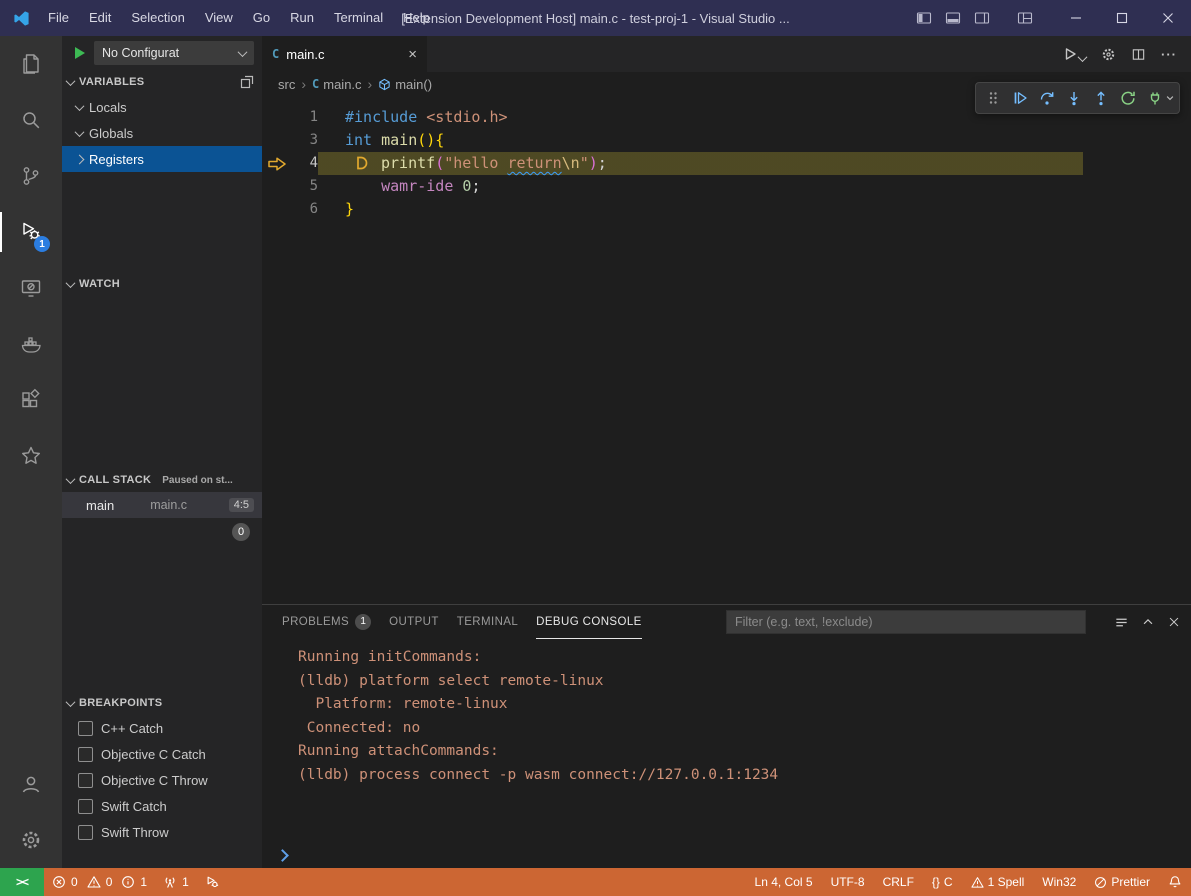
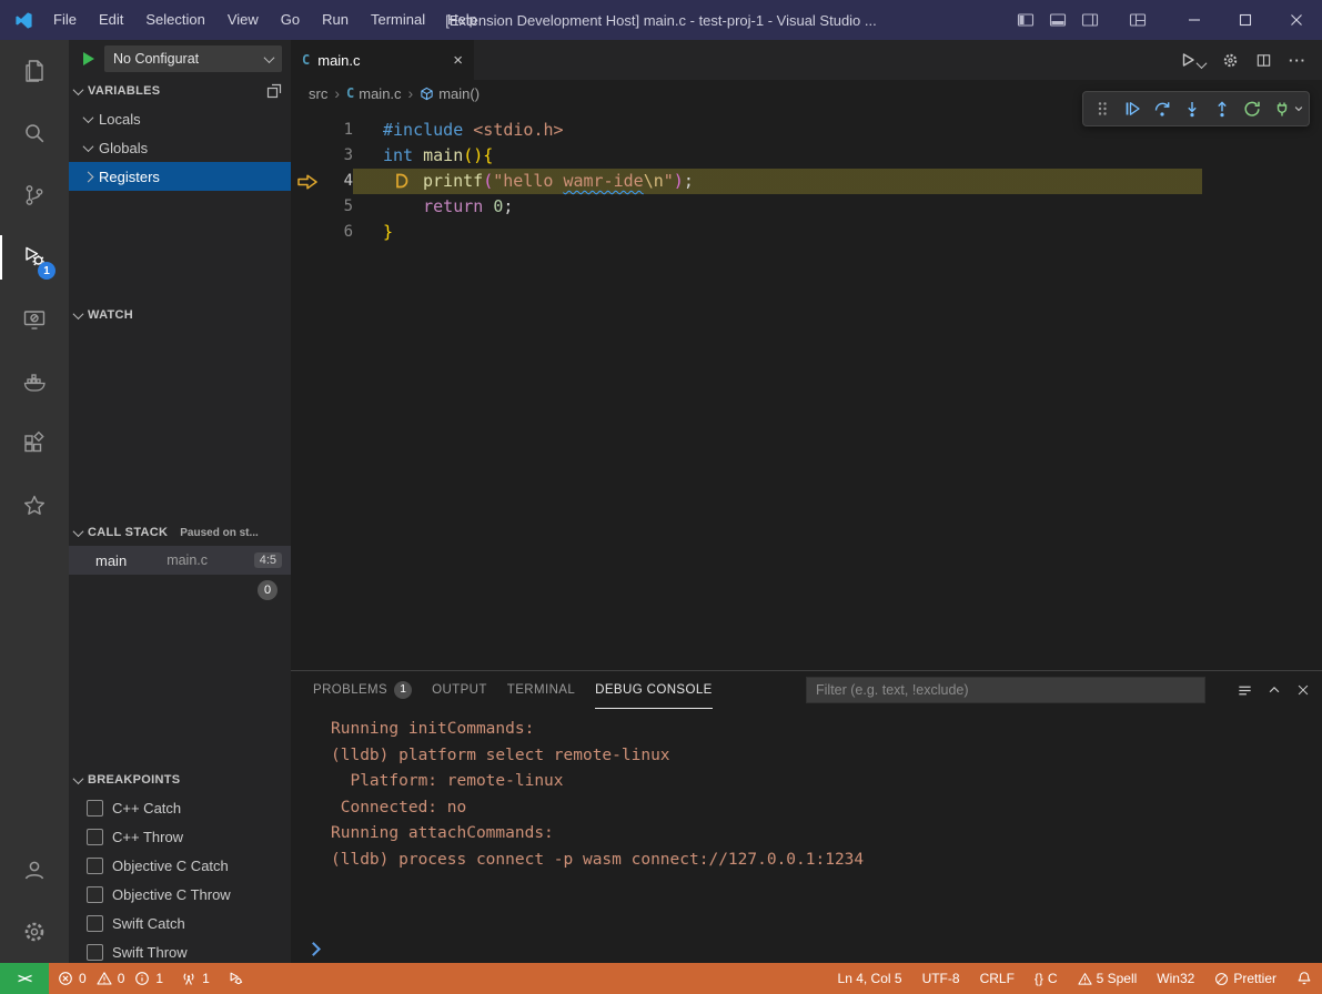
  File
  Edit
  Selection
  View
  Go
  Run
  Terminal
  Help
  [Extension Development Host] main.c - test-proj-1 - Visual Studio ...
  1
  No Configurat
  VARIABLES
  Locals
  Globals
  Registers
  WATCH
  CALL STACK
  Paused on st...
  main
  main.c
  4:5
  0
  BREAKPOINTS
  C++ Catch
+ C++ Throw
  Objective C Catch
  Objective C Throw
  Swift Catch
  Swift Throw
  C
  main.c
  ×
  ···
  src
  ›
  C
  main.c
  ›
  main()
  1
  #include <stdio.h>
  3
  int main(){
  4
- printf("hello return\n");
+ printf("hello wamr-ide\n");
  5
- wamr-ide 0;
+ return 0;
  6
  }
  PROBLEMS
  1
  OUTPUT
  TERMINAL
  DEBUG CONSOLE
  Filter (e.g. text, !exclude)
  Running initCommands:
  (lldb) platform select remote-linux
  Platform: remote-linux
  Connected: no
  Running attachCommands:
  (lldb) process connect -p wasm connect://127.0.0.1:1234
  ><
  0
  0
  1
  1
  Ln 4, Col 5
  UTF-8
  CRLF
  {}
  C
- 1 Spell
+ 5 Spell
  Win32
  Prettier
